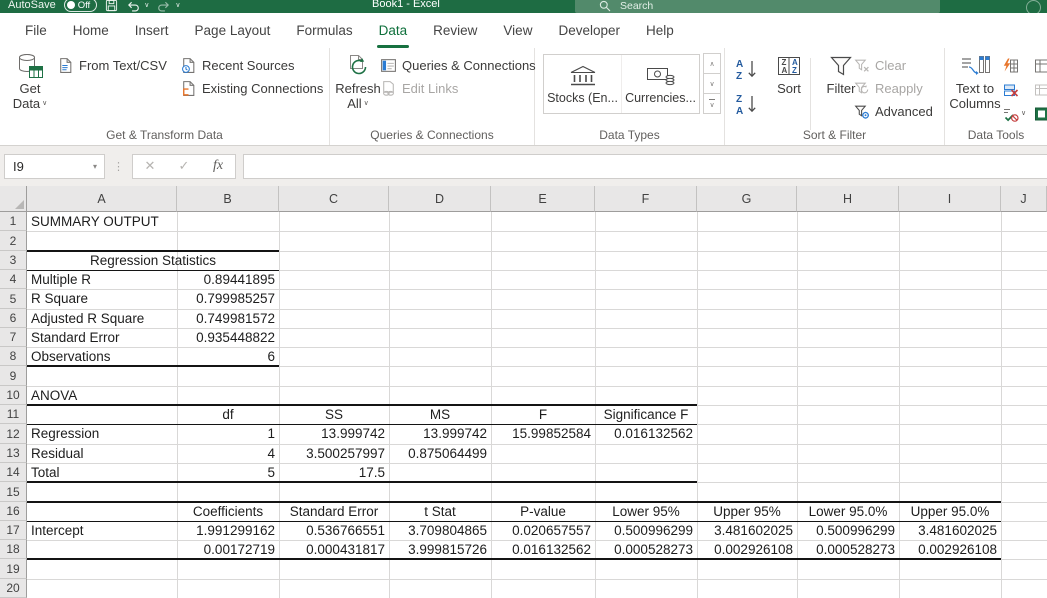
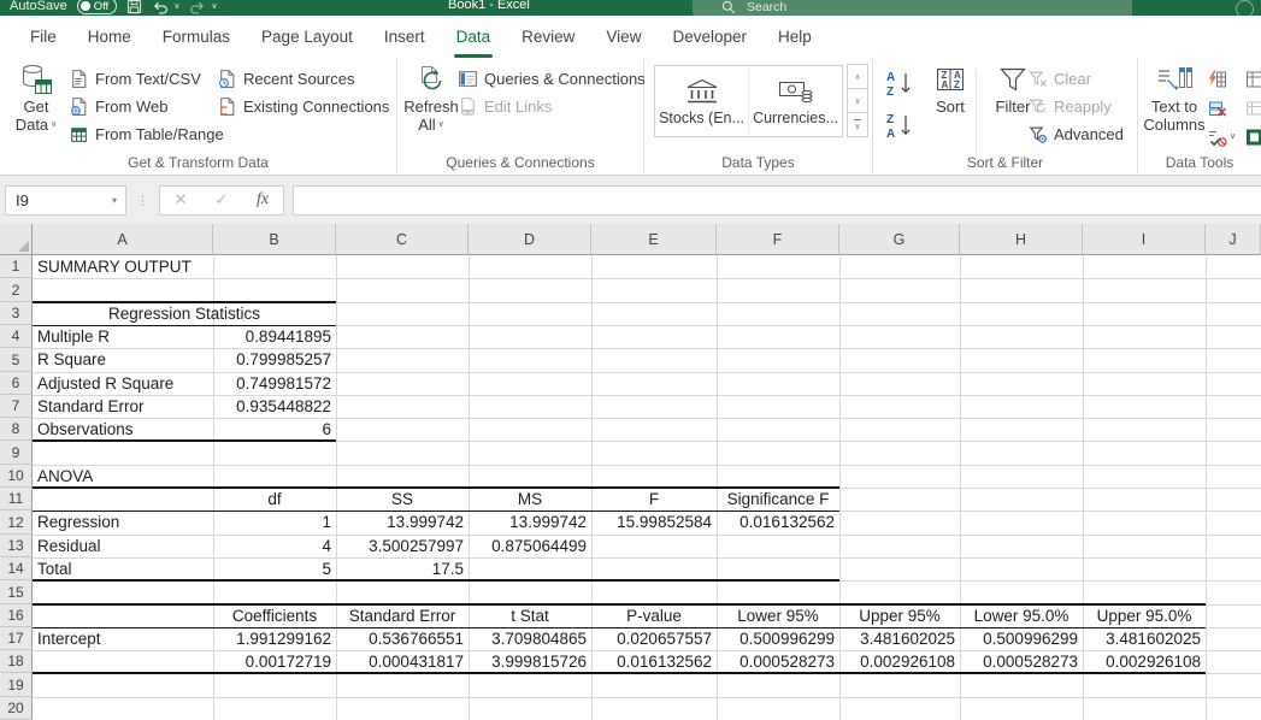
  AutoSave
  Off
  Book1 - Excel
  Search
  File
  Home
- Insert
+ Formulas
  Page Layout
- Formulas
+ Insert
  Data
  Review
  View
  Developer
  Help
  Get
  Data
  From Text/CSV
+ From Web
+ From Table/Range
  Recent Sources
  Existing Connections
  Get & Transform Data
  Refresh
  All
  Queries & Connections
  Edit Links
  Queries & Connections
  Stocks (En...
  Currencies...
  Data Types
  A
  Z
  Z
  A
  Z
  A
  A
  Z
  Sort
  Filter
  Clear
  Reapply
  Advanced
  Sort & Filter
  Text to
  Columns
  Data Tools
  I9
  ▾
  ⋮
  ✕
  ✓
  fx
  A
  B
  C
  D
  E
  F
  G
  H
  I
  J
  1
  2
  3
  4
  5
  6
  7
  8
  9
  10
  11
  12
  13
  14
  15
  16
  17
  18
  19
  20
  SUMMARY OUTPUT
  Regression Statistics
  Multiple R
  0.89441895
  R Square
  0.799985257
  Adjusted R Square
  0.749981572
  Standard Error
  0.935448822
  Observations
  6
  ANOVA
  df
  SS
  MS
  F
  Significance F
  Regression
  1
  13.999742
  13.999742
  15.99852584
  0.016132562
  Residual
  4
  3.500257997
  0.875064499
  Total
  5
  17.5
  Coefficients
  Standard Error
  t Stat
  P-value
  Lower 95%
  Upper 95%
  Lower 95.0%
  Upper 95.0%
  Intercept
  1.991299162
  0.536766551
  3.709804865
  0.020657557
  0.500996299
  3.481602025
  0.500996299
  3.481602025
  0.00172719
  0.000431817
  3.999815726
  0.016132562
  0.000528273
  0.002926108
  0.000528273
  0.002926108
